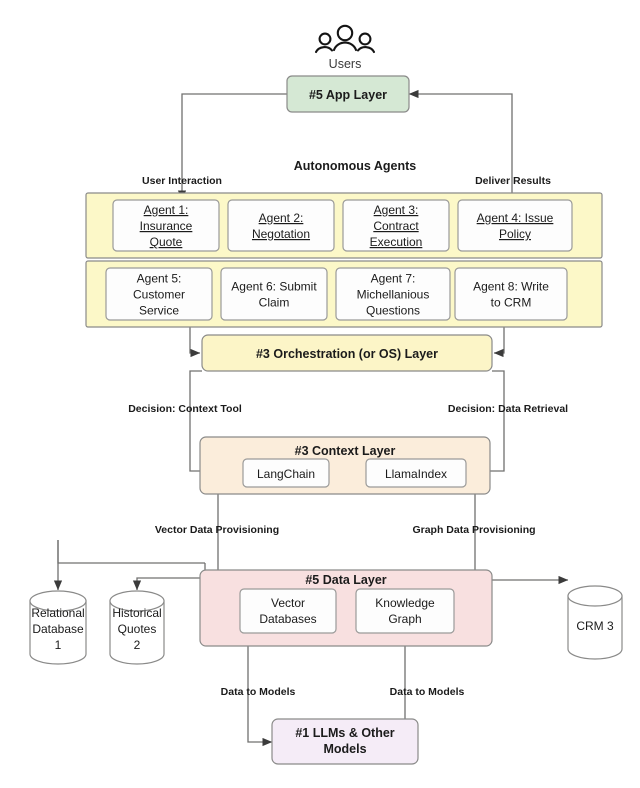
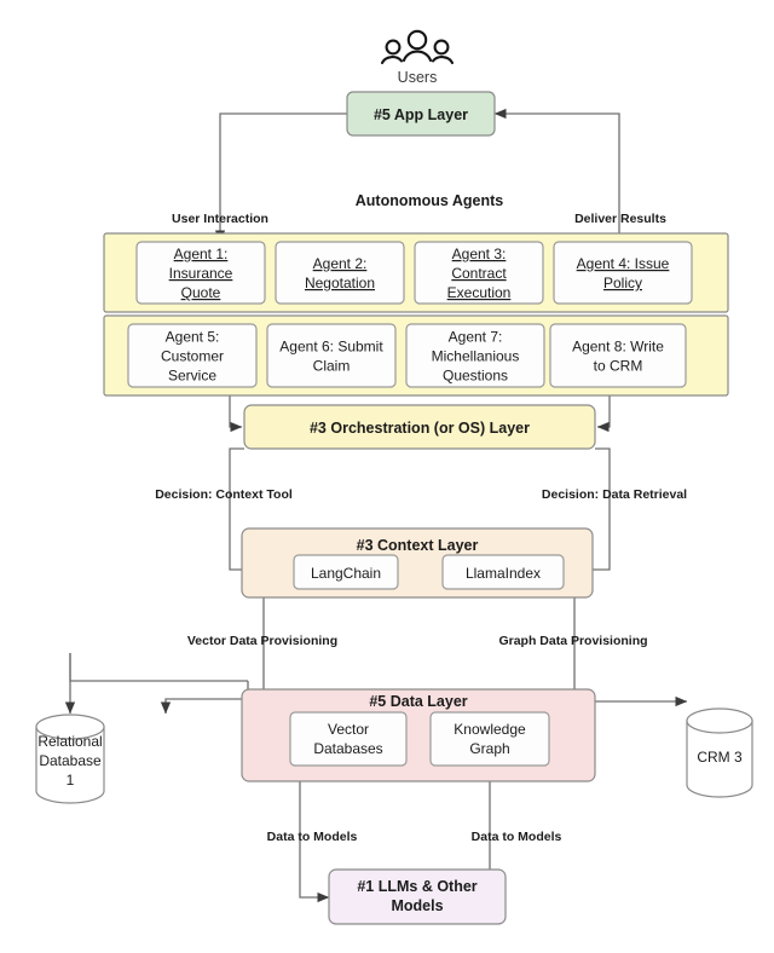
  Users
  #5 App Layer
  Autonomous Agents
  User Interaction
  Deliver Results
  #3 Orchestration (or OS) Layer
  Decision: Context Tool
  Decision: Data Retrieval
  #3 Context Layer
  LangChain
  LlamaIndex
  Vector Data Provisioning
  Graph Data Provisioning
  #5 Data Layer
  Vector
  Databases
  Knowledge
  Graph
  Relational
  Database
  1
- Historical
- Quotes
- 2
  CRM 3
  Data to Models
  Data to Models
  #1 LLMs & Other
  Models
  Agent 1:
  Insurance
  Quote
  Agent 2:
  Negotation
  Agent 3:
  Contract
  Execution
  Agent 4: Issue
  Policy
  Agent 5:
  Customer
  Service
  Agent 6: Submit
  Claim
  Agent 7:
  Michellanious
  Questions
  Agent 8: Write
  to CRM
